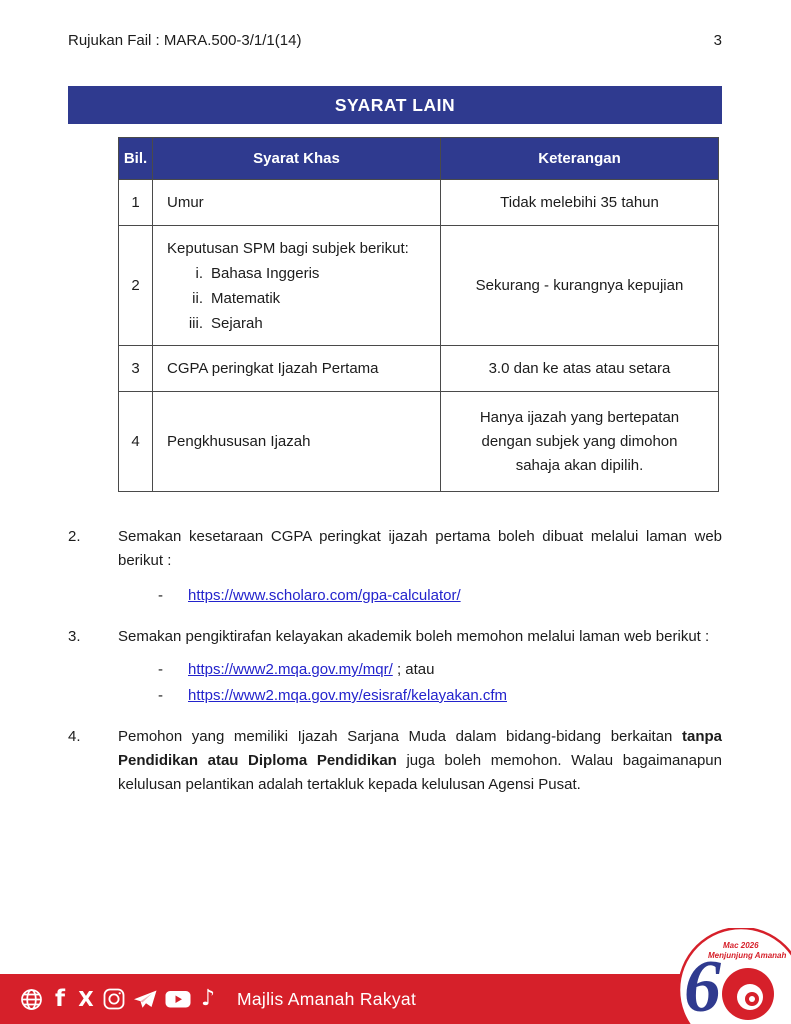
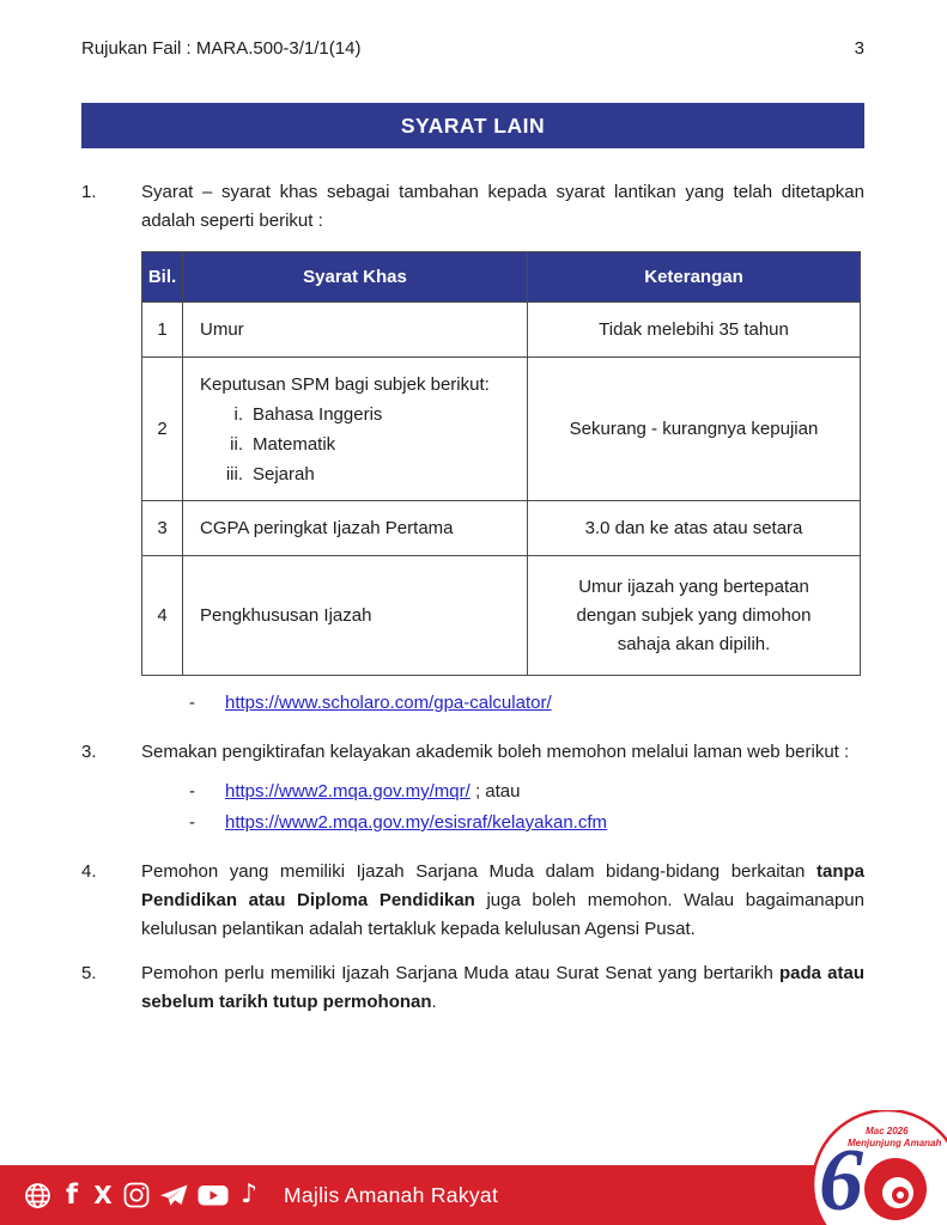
  Rujukan Fail : MARA.500-3/1/1(14)
  3
  SYARAT LAIN
+ 1.
+ Syarat – syarat khas sebagai tambahan kepada syarat lantikan yang telah ditetapkan adalah seperti berikut :
  Bil.	Syarat Khas	Keterangan
  1	Umur	Tidak melebihi 35 tahun
  2	Keputusan SPM bagi subjek berikut: i. Bahasa Inggeris ii. Matematik iii. Sejarah	Sekurang - kurangnya kepujian
  3	CGPA peringkat Ijazah Pertama	3.0 dan ke atas atau setara
- 4	Pengkhususan Ijazah	Hanya ijazah yang bertepatan dengan subjek yang dimohon sahaja akan dipilih.
+ 4	Pengkhususan Ijazah	Umur ijazah yang bertepatan dengan subjek yang dimohon sahaja akan dipilih.
- 2.
- Semakan kesetaraan CGPA peringkat ijazah pertama boleh dibuat melalui laman web berikut :
  -
  https://www.scholaro.com/gpa-calculator/
  3.
  Semakan pengiktirafan kelayakan akademik boleh memohon melalui laman web berikut :
  -
  https://www2.mqa.gov.my/mqr/ ; atau
  -
  https://www2.mqa.gov.my/esisraf/kelayakan.cfm
  4.
  Pemohon yang memiliki Ijazah Sarjana Muda dalam bidang-bidang berkaitan tanpa Pendidikan atau Diploma Pendidikan juga boleh memohon. Walau bagaimanapun kelulusan pelantikan adalah tertakluk kepada kelulusan Agensi Pusat.
+ 5.
+ Pemohon perlu memiliki Ijazah Sarjana Muda atau Surat Senat yang bertarikh pada atau sebelum tarikh tutup permohonan.
  f
  X
  ♪
  Majlis Amanah Rakyat
  6
  Mac 2026
  Menjunjung Amanah
